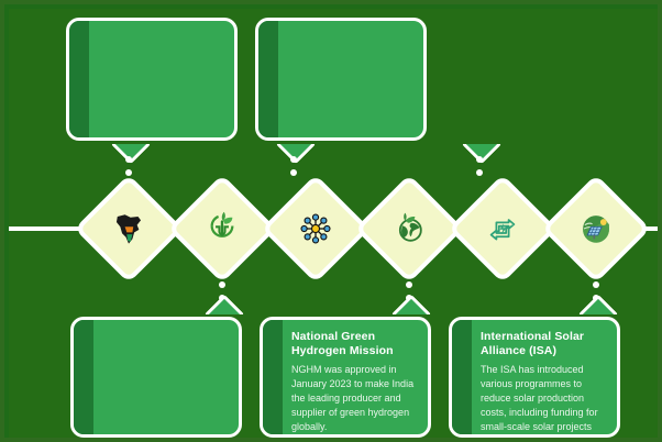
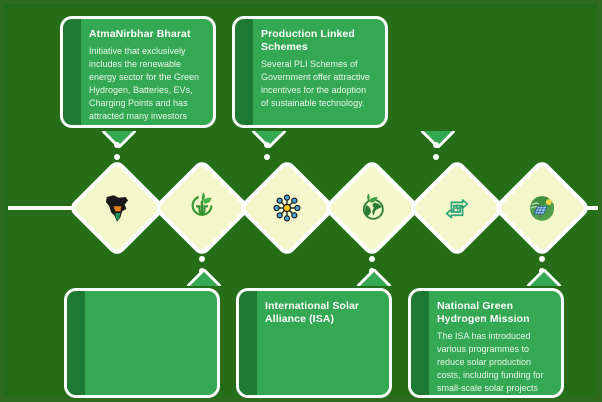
+ AtmaNirbhar Bharat
+ Initiative that exclusively includes the renewable energy sector for the Green Hydrogen, Batteries, EVs, Charging Points and has attracted many investors
+ Production Linked Schemes
+ Several PLI Schemes of Government offer attractive incentives for the adoption of sustainable technology.
- National Green Hydrogen Mission
+ International Solar Alliance (ISA)
- NGHM was approved in January 2023 to make India the leading producer and supplier of green hydrogen globally.
- International Solar Alliance (ISA)
+ National Green Hydrogen Mission
  The ISA has introduced various programmes to reduce solar production costs, including funding for small-scale solar projects
